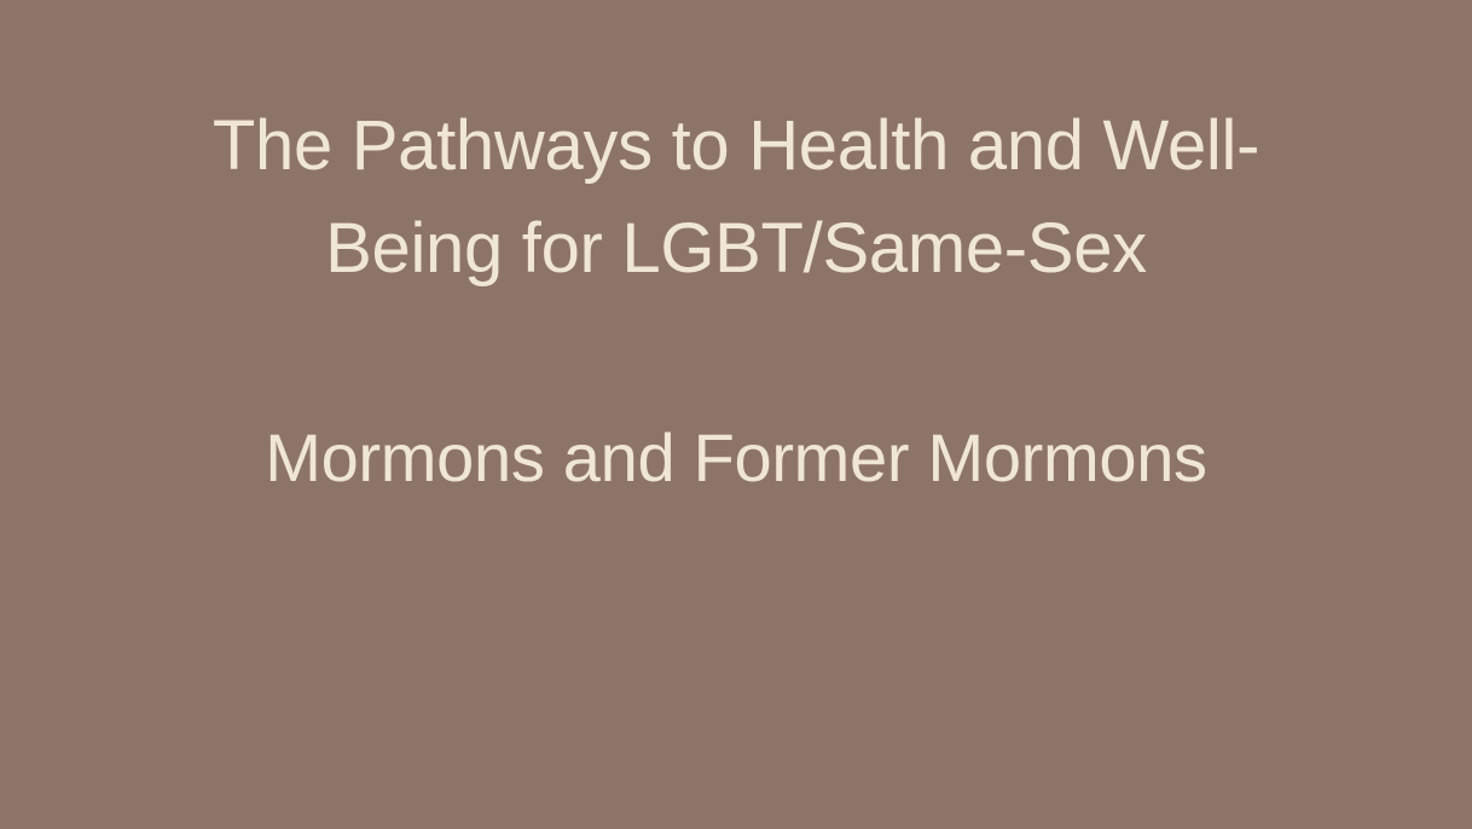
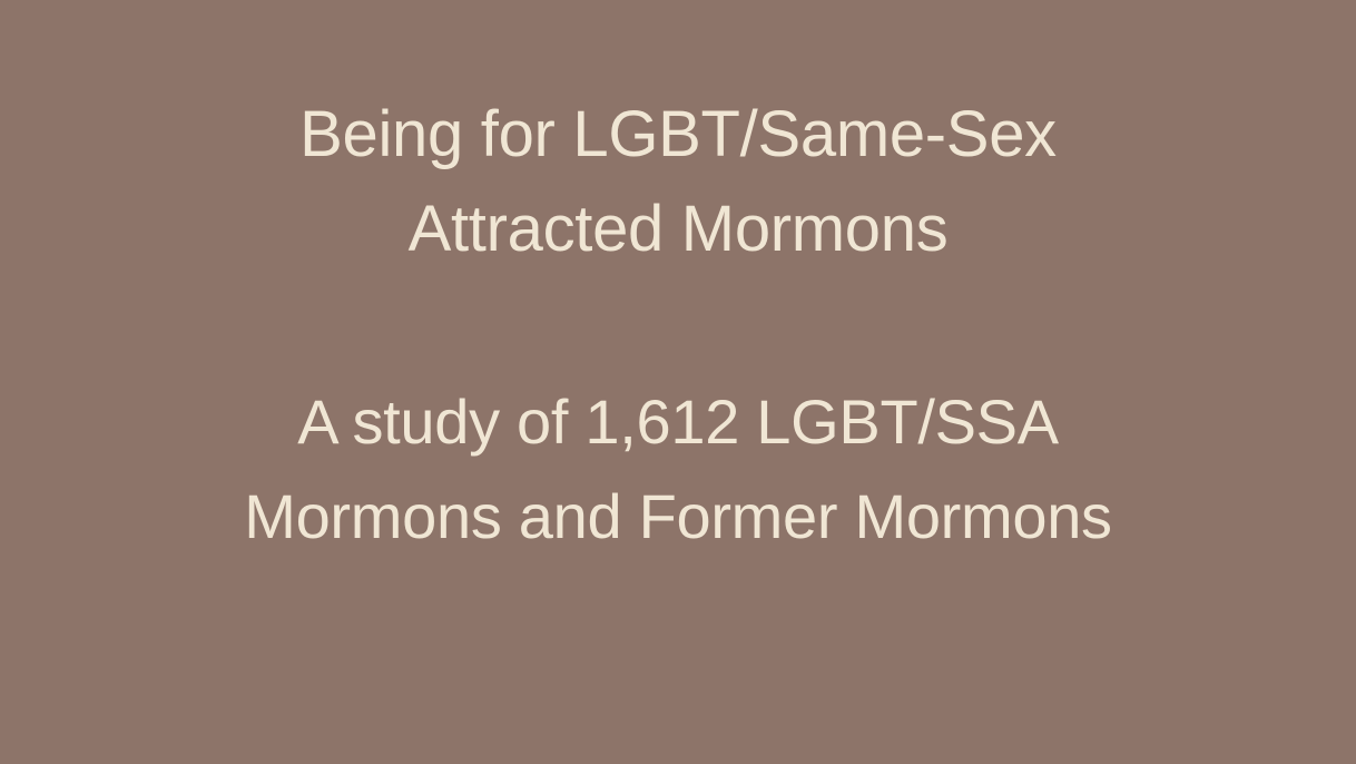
- The Pathways to Health and Well-
  Being for LGBT/Same-Sex
+ Attracted Mormons
+ A study of 1,612 LGBT/SSA
  Mormons and Former Mormons
